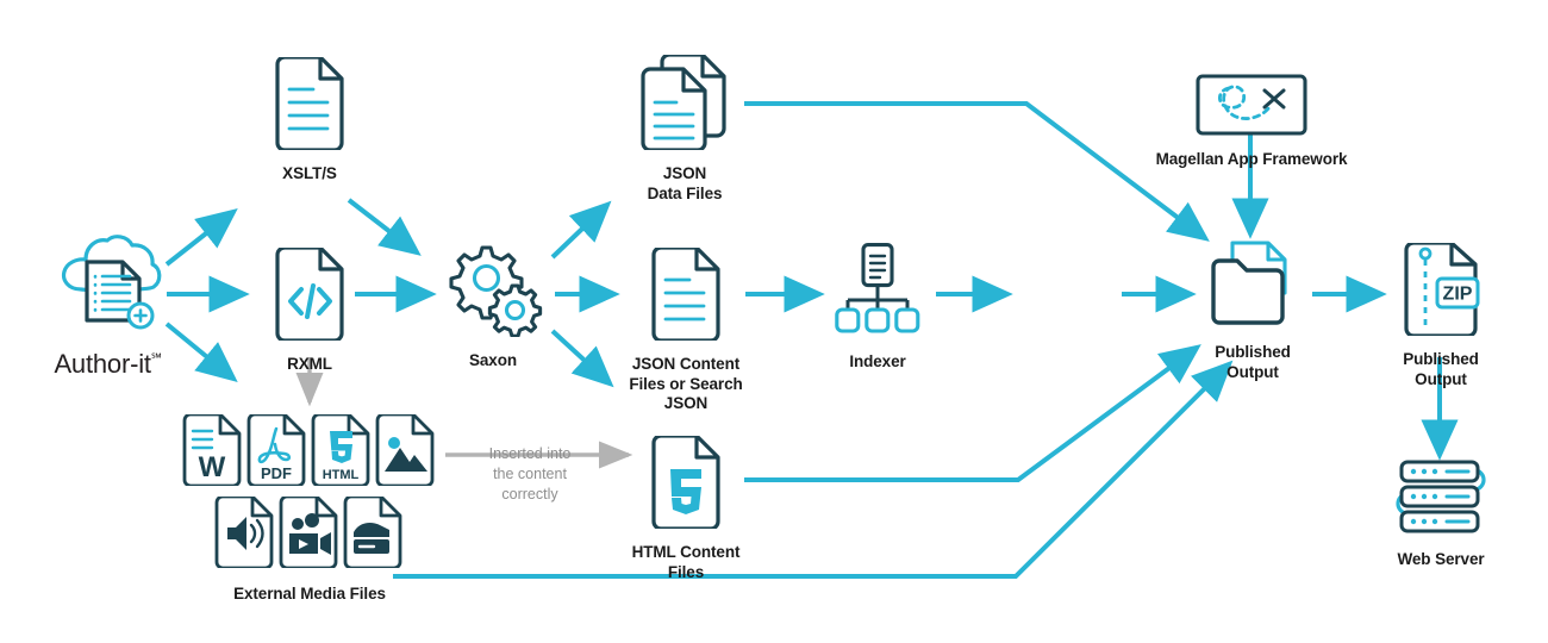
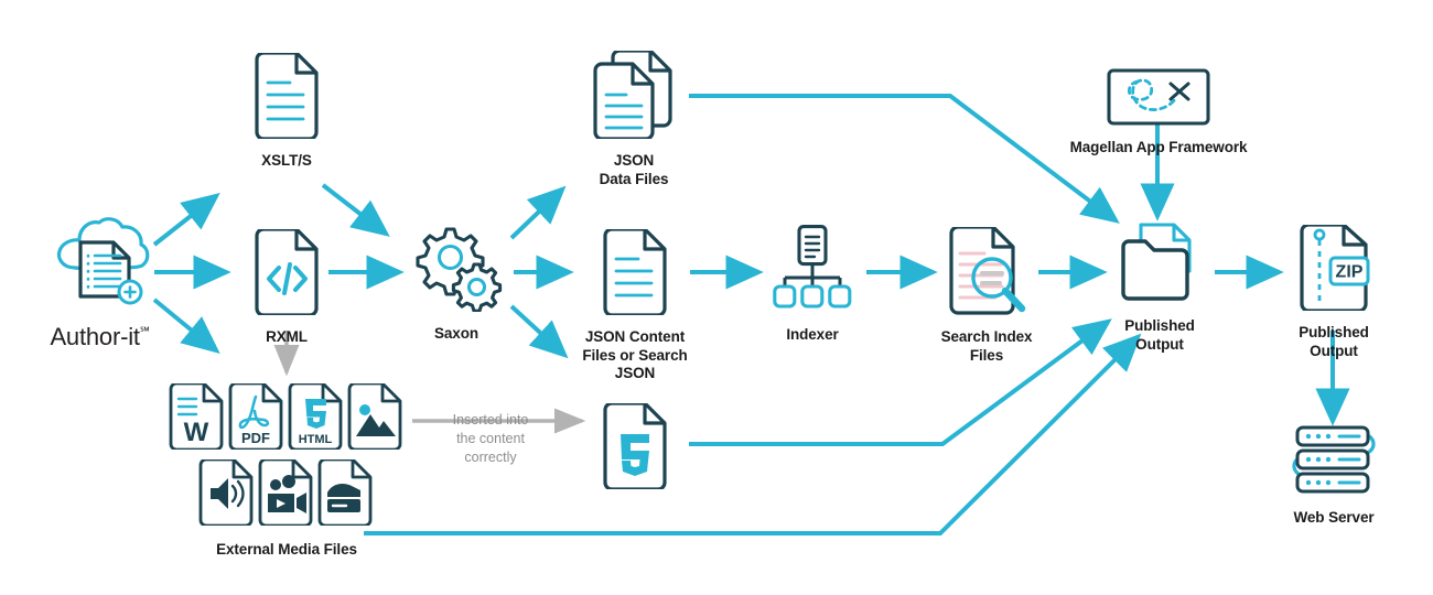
  Author-it℠
  XSLT/S
  RXML
  Saxon
  JSON
  Data Files
  JSON Content
  Files or Search
  JSON
  Indexer
+ Search Index
+ Files
  Published
  Output
  ZIP
  Published
  Output
  Magellan App Framework
  Web Server
- HTML Content Files
  W
  PDF
  HTML
  External Media Files
  Inserted into
  the content
  correctly
